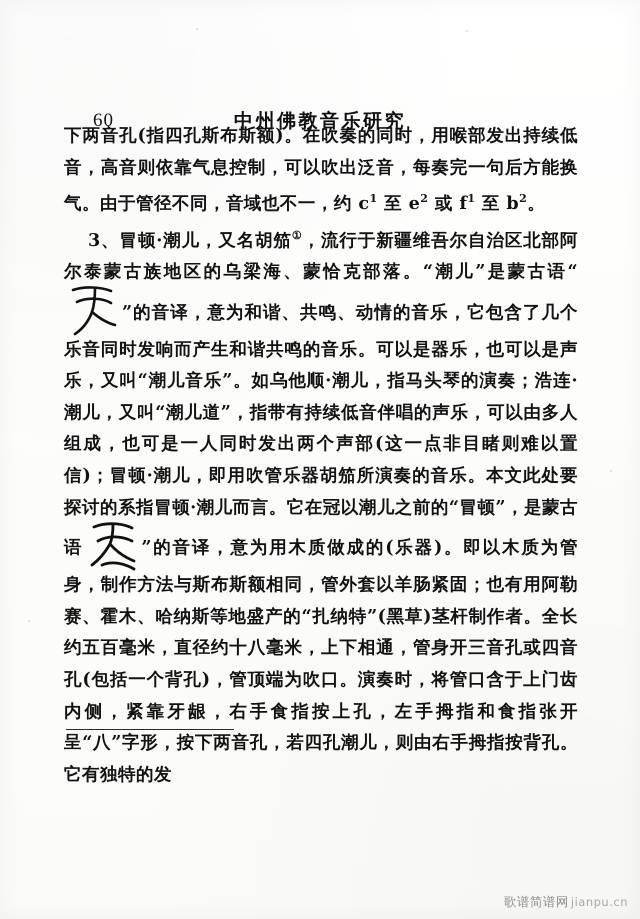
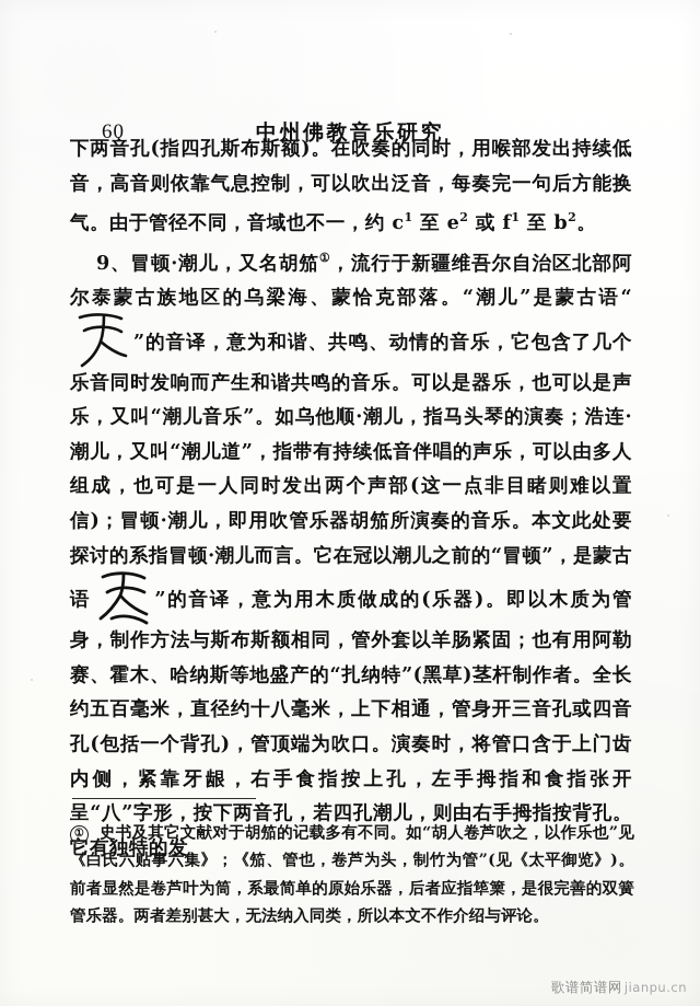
  60
  中州佛教音乐研究
  下两音孔(指四孔斯布斯额)。在吹奏的同时，用喉部发出持续低音，高音则依靠气息控制，可以吹出泛音，每奏完一句后方能换气。由于管径不同，音域也不一，约 c1 至 e2 或 f1 至 b2。
- 3、冒顿·潮儿，又名胡笳①，流行于新疆维吾尔自治区北部阿尔泰蒙古族地区的乌梁海、蒙恰克部落。“潮儿”是蒙古语“ ”的音译，意为和谐、共鸣、动情的音乐，它包含了几个乐音同时发响而产生和谐共鸣的音乐。可以是器乐，也可以是声乐，又叫“潮儿音乐”。如乌他顺·潮儿，指马头琴的演奏；浩连·潮儿，又叫“潮儿道”，指带有持续低音伴唱的声乐，可以由多人组成，也可是一人同时发出两个声部(这一点非目睹则难以置信)；冒顿·潮儿，即用吹管乐器胡笳所演奏的音乐。本文此处要探讨的系指冒顿·潮儿而言。它在冠以潮儿之前的“冒顿”，是蒙古语 ”的音译，意为用木质做成的(乐器)。即以木质为管身，制作方法与斯布斯额相同，管外套以羊肠紧固；也有用阿勒赛、霍木、哈纳斯等地盛产的“扎纳特”(黑草)茎杆制作者。全长约五百毫米，直径约十八毫米，上下相通，管身开三音孔或四音孔(包括一个背孔)，管顶端为吹口。演奏时，将管口含于上门齿内侧，紧靠牙龈，右手食指按上孔，左手拇指和食指张开呈“八”字形，按下两音孔，若四孔潮儿，则由右手拇指按背孔。它有独特的发
+ 9、冒顿·潮儿，又名胡笳①，流行于新疆维吾尔自治区北部阿尔泰蒙古族地区的乌梁海、蒙恰克部落。“潮儿”是蒙古语“ ”的音译，意为和谐、共鸣、动情的音乐，它包含了几个乐音同时发响而产生和谐共鸣的音乐。可以是器乐，也可以是声乐，又叫“潮儿音乐”。如乌他顺·潮儿，指马头琴的演奏；浩连·潮儿，又叫“潮儿道”，指带有持续低音伴唱的声乐，可以由多人组成，也可是一人同时发出两个声部(这一点非目睹则难以置信)；冒顿·潮儿，即用吹管乐器胡笳所演奏的音乐。本文此处要探讨的系指冒顿·潮儿而言。它在冠以潮儿之前的“冒顿”，是蒙古语 ”的音译，意为用木质做成的(乐器)。即以木质为管身，制作方法与斯布斯额相同，管外套以羊肠紧固；也有用阿勒赛、霍木、哈纳斯等地盛产的“扎纳特”(黑草)茎杆制作者。全长约五百毫米，直径约十八毫米，上下相通，管身开三音孔或四音孔(包括一个背孔)，管顶端为吹口。演奏时，将管口含于上门齿内侧，紧靠牙龈，右手食指按上孔，左手拇指和食指张开呈“八”字形，按下两音孔，若四孔潮儿，则由右手拇指按背孔。它有独特的发
+ ① 史书及其它文献对于胡笳的记载多有不同。如“胡人卷芦吹之，以作乐也”见《白氏六贴事六集》；《笳、管也，卷芦为头，制竹为管”(见《太平御览》)。前者显然是卷芦叶为筒，系最简单的原始乐器，后者应指筚篥，是很完善的双簧管乐器。两者差别甚大，无法纳入同类，所以本文不作介绍与评论。
  歌谱简谱网 jianpu.cn
